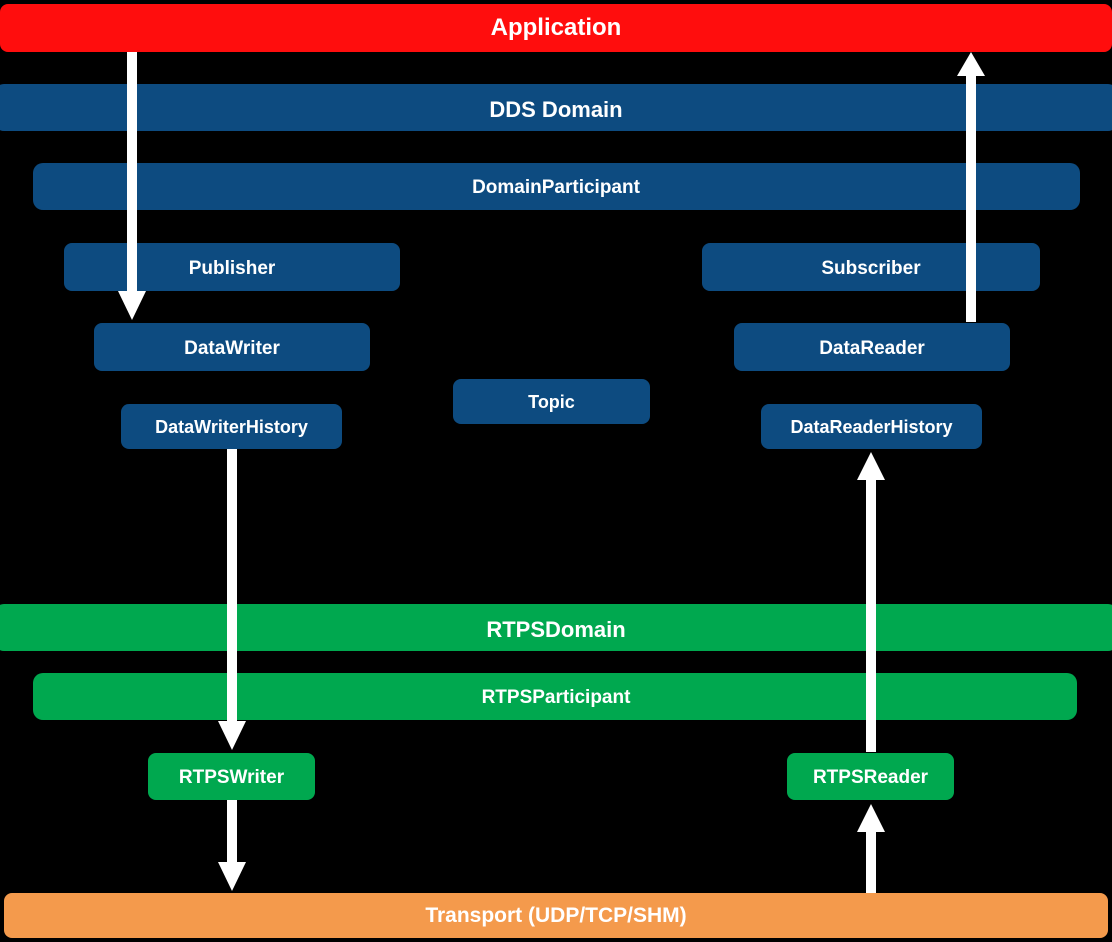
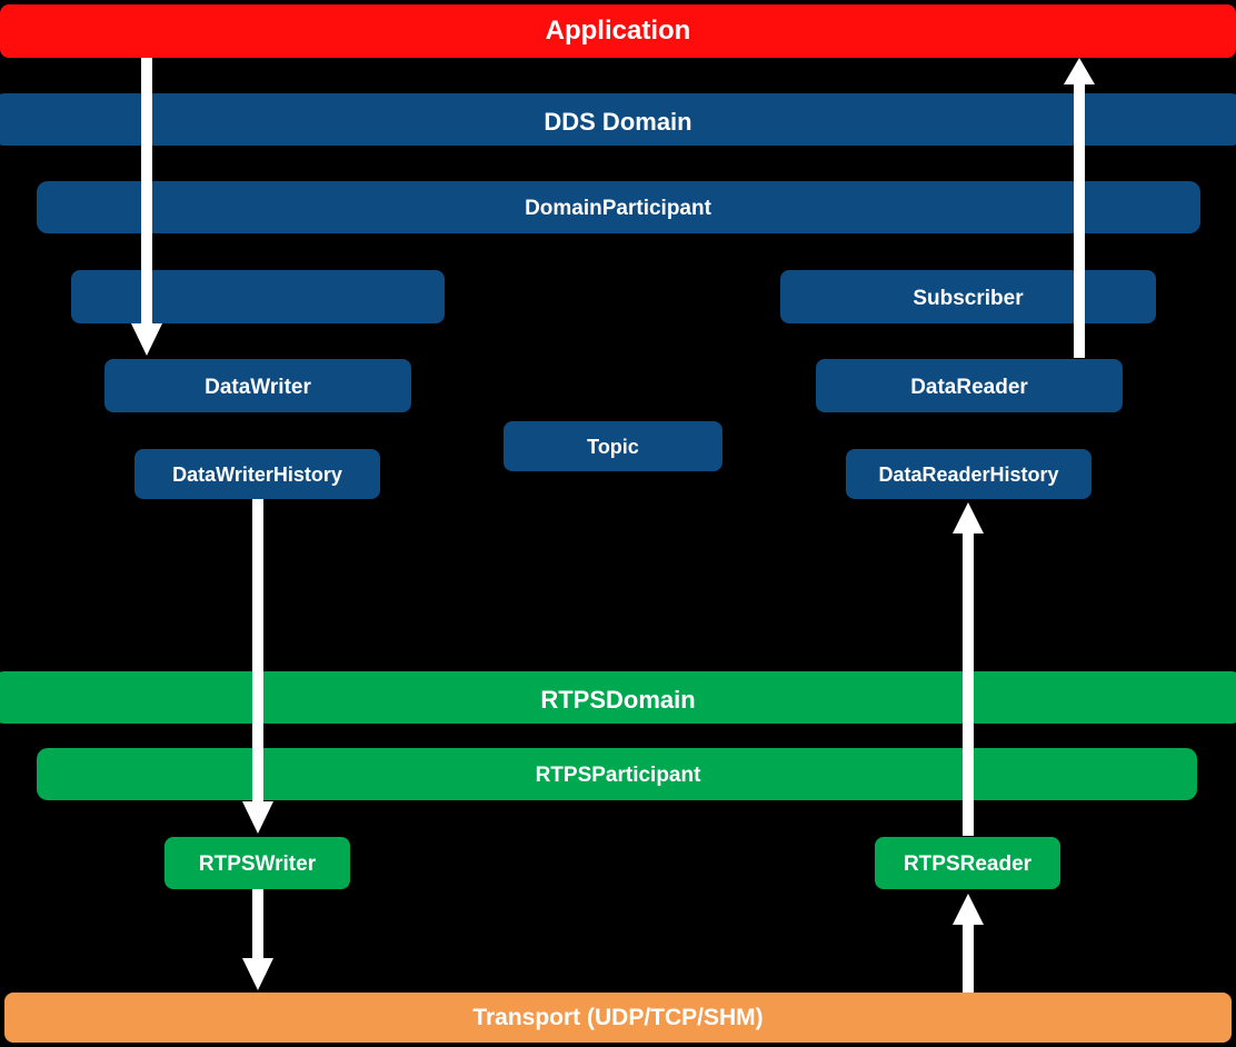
  Application
  DDS Domain
  DomainParticipant
- Publisher
  Subscriber
  DataWriter
  DataReader
  Topic
  DataWriterHistory
  DataReaderHistory
  RTPSDomain
  RTPSParticipant
  RTPSWriter
  RTPSReader
  Transport (UDP/TCP/SHM)
